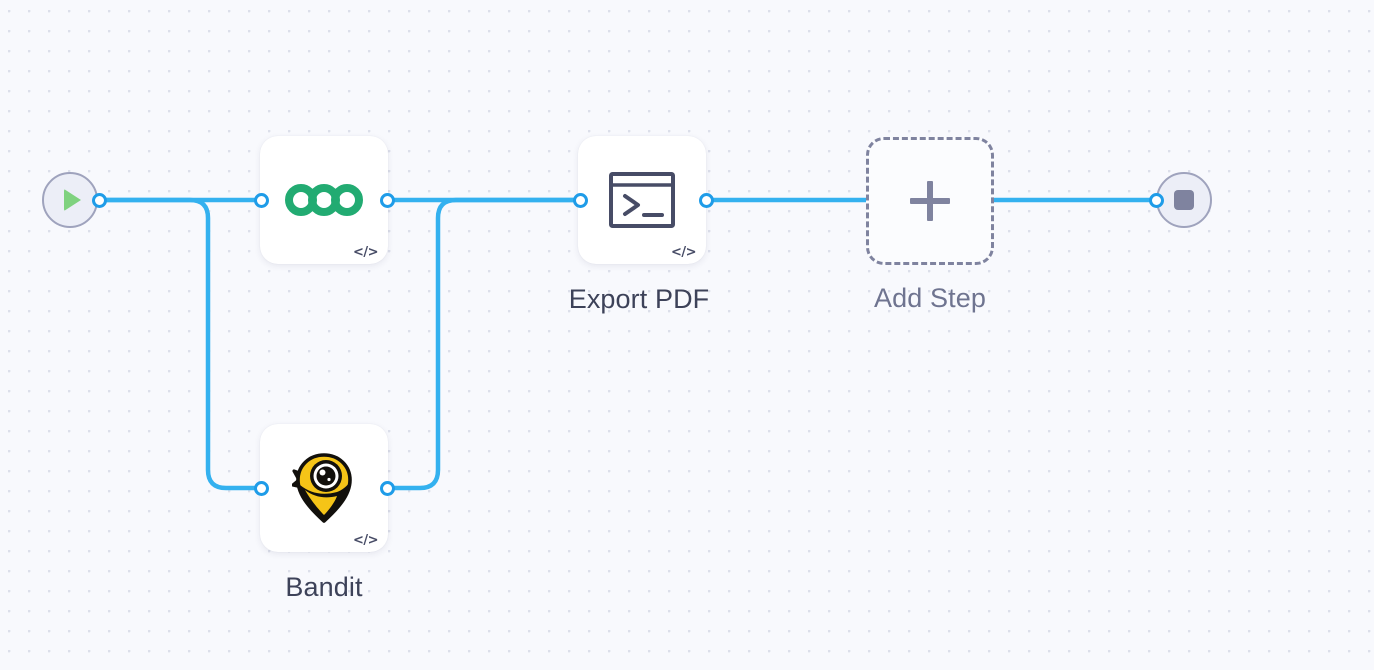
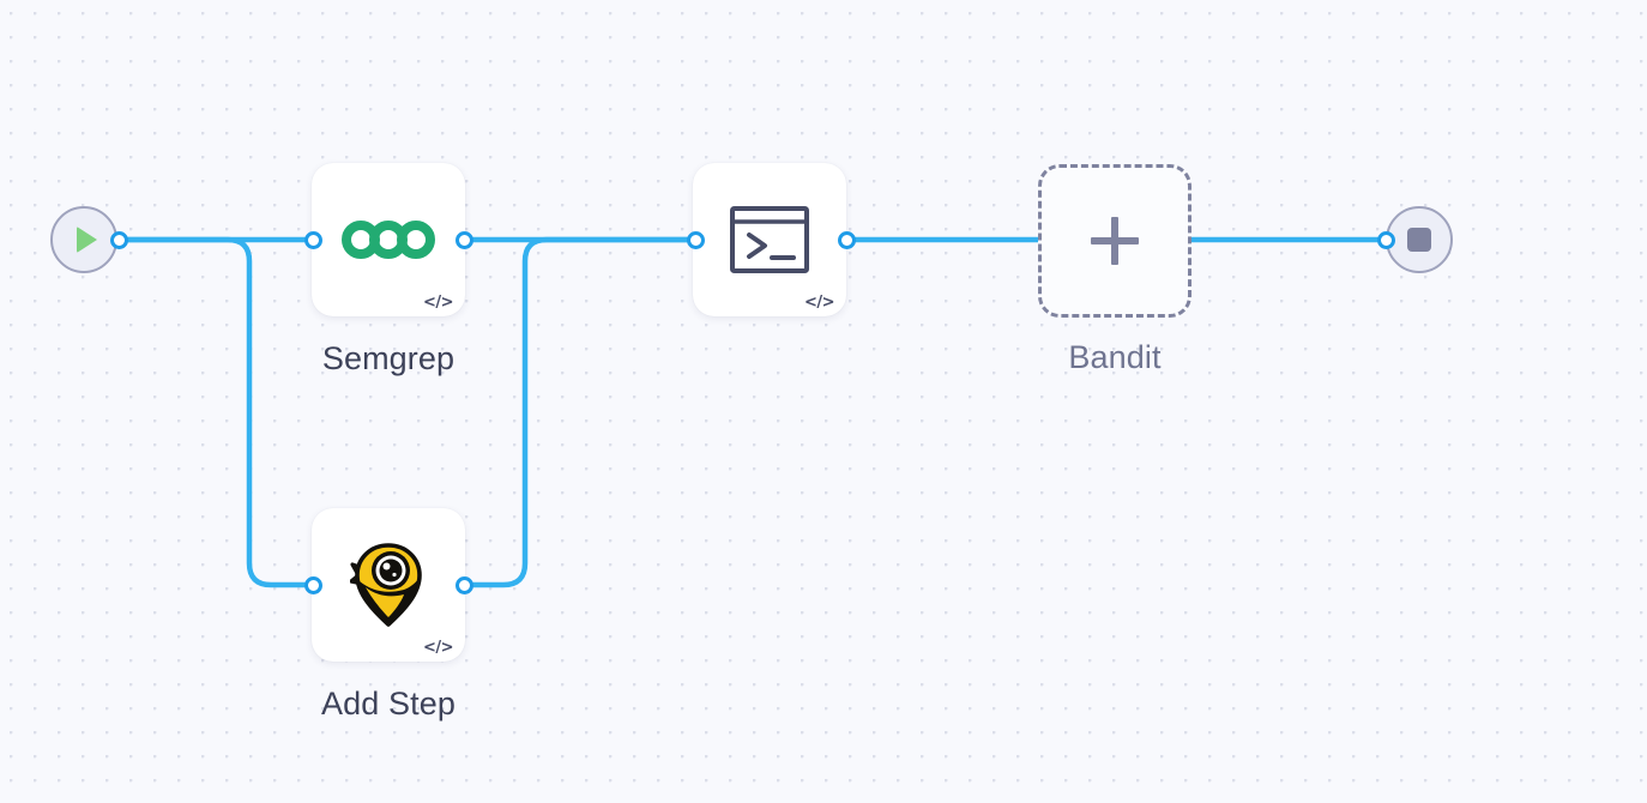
  </>
+ Semgrep
  </>
- Bandit
+ Add Step
  </>
- Export PDF
- Add Step
+ Bandit
